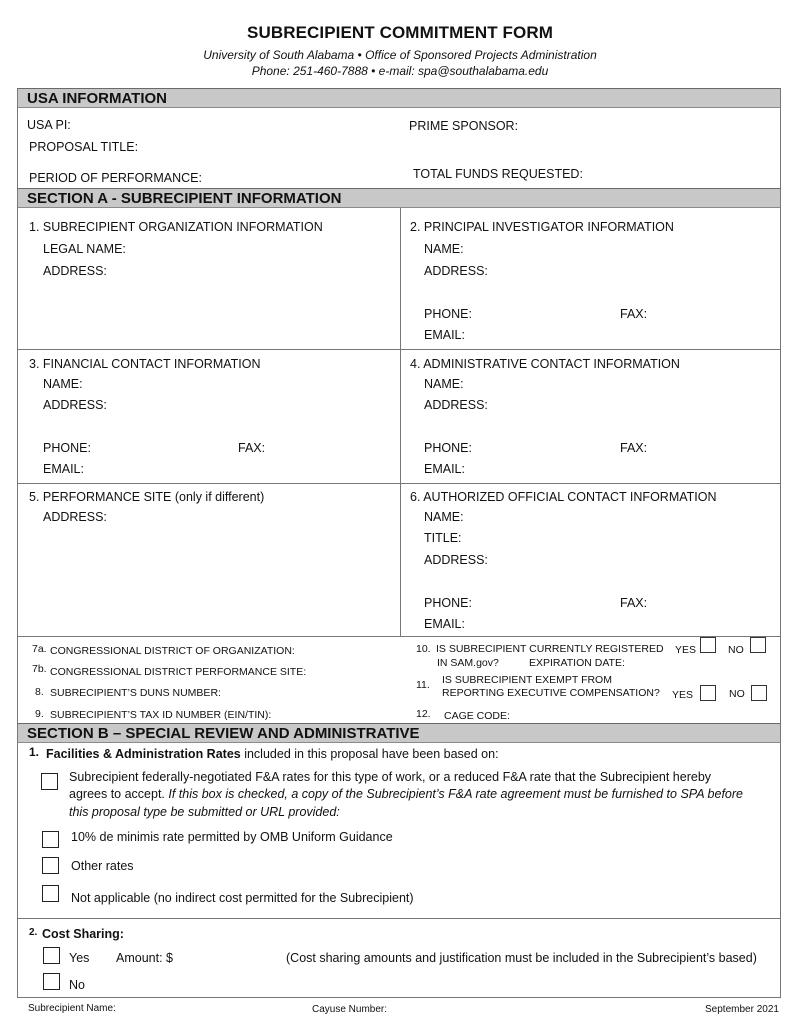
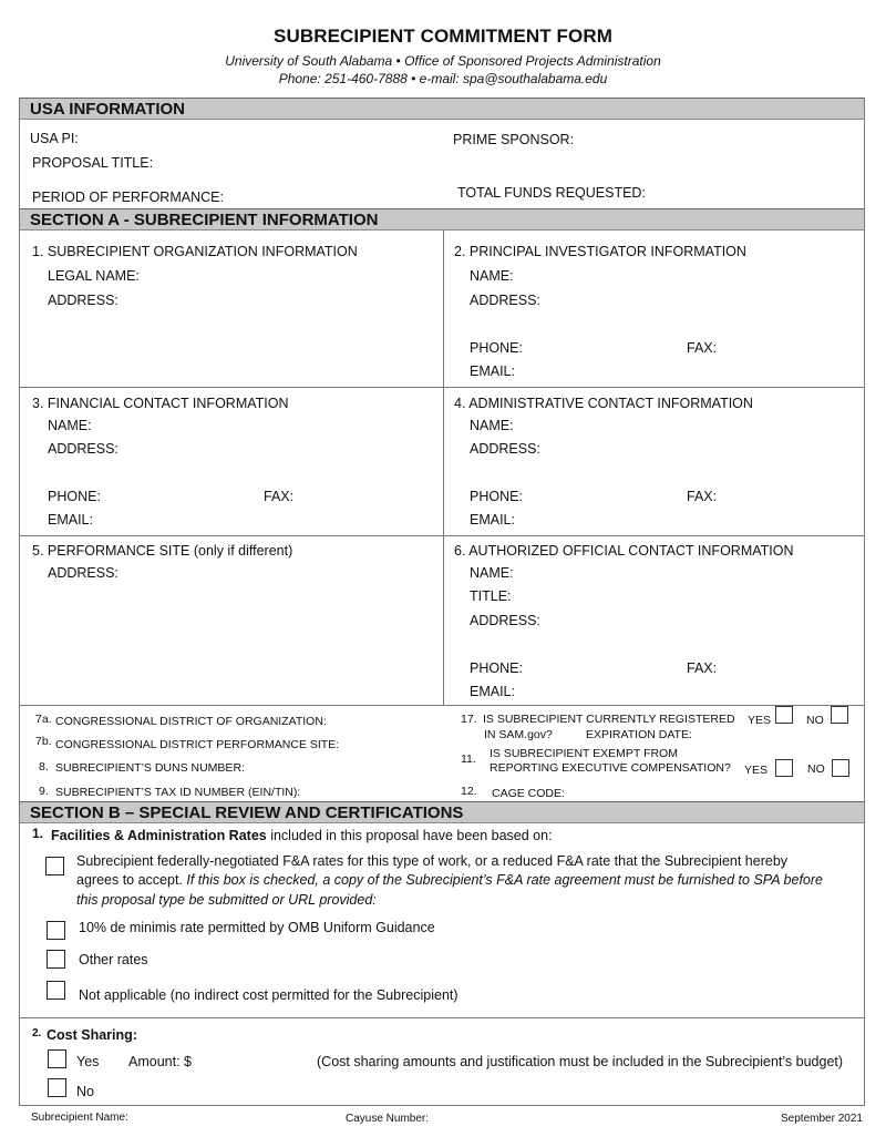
  SUBRECIPIENT COMMITMENT FORM
  University of South Alabama • Office of Sponsored Projects Administration
  Phone: 251-460-7888 • e-mail: spa@southalabama.edu
  USA INFORMATION
  USA PI:
  PRIME SPONSOR:
  PROPOSAL TITLE:
  PERIOD OF PERFORMANCE:
  TOTAL FUNDS REQUESTED:
  SECTION A - SUBRECIPIENT INFORMATION
  1. SUBRECIPIENT ORGANIZATION INFORMATION
  LEGAL NAME:
  ADDRESS:
  2. PRINCIPAL INVESTIGATOR INFORMATION
  NAME:
  ADDRESS:
  PHONE:
  FAX:
  EMAIL:
  3. FINANCIAL CONTACT INFORMATION
  NAME:
  ADDRESS:
  PHONE:
  FAX:
  EMAIL:
  4. ADMINISTRATIVE CONTACT INFORMATION
  NAME:
  ADDRESS:
  PHONE:
  FAX:
  EMAIL:
  5. PERFORMANCE SITE (only if different)
  ADDRESS:
  6. AUTHORIZED OFFICIAL CONTACT INFORMATION
  NAME:
  TITLE:
  ADDRESS:
  PHONE:
  FAX:
  EMAIL:
  7a.
  CONGRESSIONAL DISTRICT OF ORGANIZATION:
  7b.
  CONGRESSIONAL DISTRICT PERFORMANCE SITE:
  8.
  SUBRECIPIENT’S DUNS NUMBER:
  9.
  SUBRECIPIENT’S TAX ID NUMBER (EIN/TIN):
- 10.
+ 17.
  IS SUBRECIPIENT CURRENTLY REGISTERED
  IN SAM.gov?
  EXPIRATION DATE:
  YES
  NO
  11.
  IS SUBRECIPIENT EXEMPT FROM
  REPORTING EXECUTIVE COMPENSATION?
  YES
  NO
  12.
  CAGE CODE:
- SECTION B – SPECIAL REVIEW AND ADMINISTRATIVE
+ SECTION B – SPECIAL REVIEW AND CERTIFICATIONS
  1.
  Facilities & Administration Rates included in this proposal have been based on:
  Subrecipient federally-negotiated F&A rates for this type of work, or a reduced F&A rate that the Subrecipient hereby
  agrees to accept. If this box is checked, a copy of the Subrecipient’s F&A rate agreement must be furnished to SPA before
  this proposal type be submitted or URL provided:
  10% de minimis rate permitted by OMB Uniform Guidance
  Other rates
  Not applicable (no indirect cost permitted for the Subrecipient)
  2.
  Cost Sharing:
  Yes
  Amount: $
- (Cost sharing amounts and justification must be included in the Subrecipient’s based)
+ (Cost sharing amounts and justification must be included in the Subrecipient’s budget)
  No
  Subrecipient Name:
  Cayuse Number:
  September 2021
